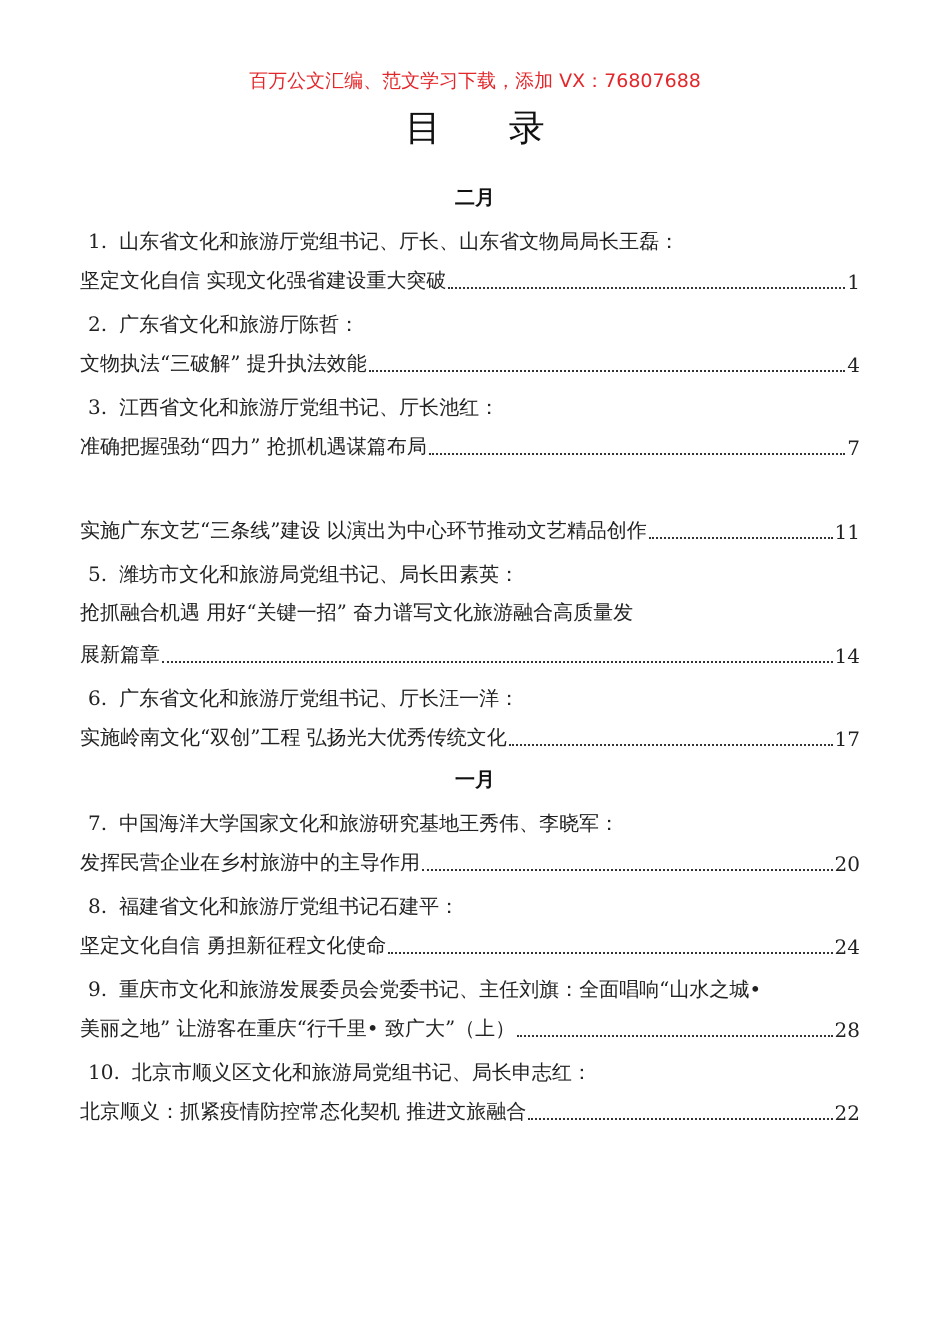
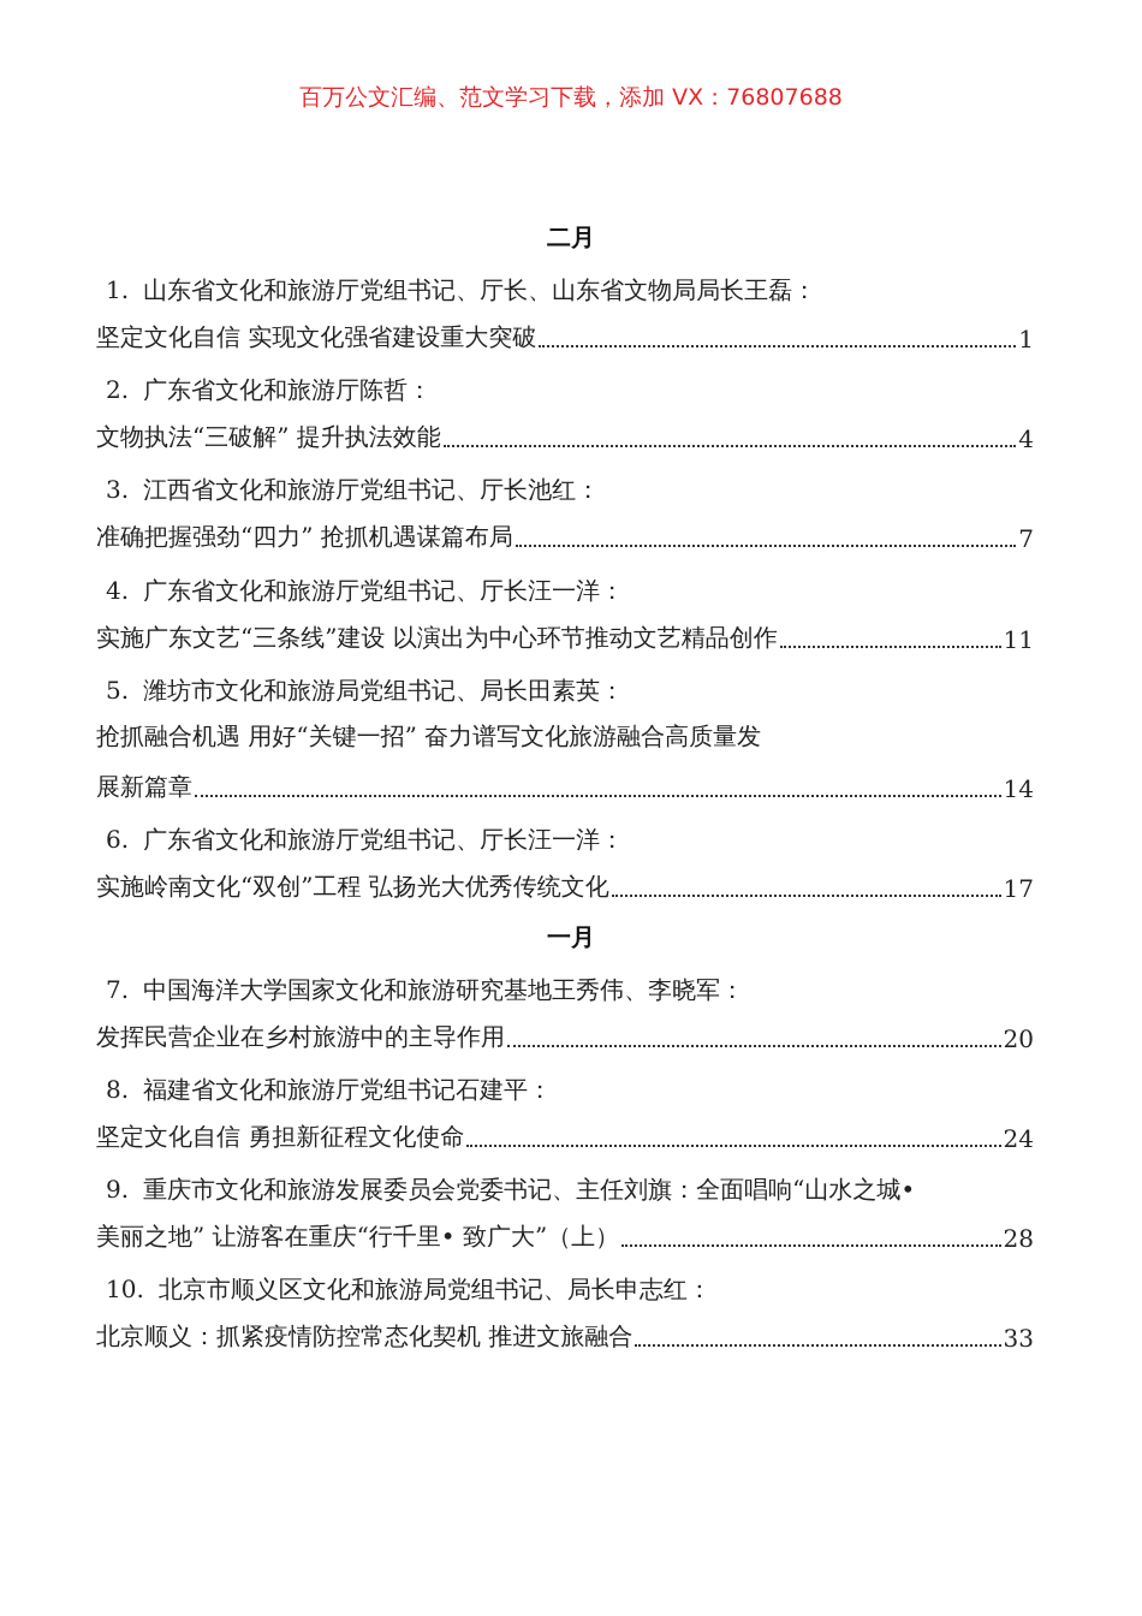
  百万公文汇编、范文学习下载，添加 VX：76807688
- 目 录
  二月
  1. 山东省文化和旅游厅党组书记、厅长、山东省文物局局长王磊：
  坚定文化自信 实现文化强省建设重大突破
  1
  2. 广东省文化和旅游厅陈哲：
  文物执法“三破解” 提升执法效能
  4
  3. 江西省文化和旅游厅党组书记、厅长池红：
  准确把握强劲“四力” 抢抓机遇谋篇布局
  7
+ 4. 广东省文化和旅游厅党组书记、厅长汪一洋：
  实施广东文艺“三条线”建设 以演出为中心环节推动文艺精品创作
  11
  5. 潍坊市文化和旅游局党组书记、局长田素英：
  抢抓融合机遇 用好“关键一招” 奋力谱写文化旅游融合高质量发
  展新篇章
  14
  6. 广东省文化和旅游厅党组书记、厅长汪一洋：
  实施岭南文化“双创”工程 弘扬光大优秀传统文化
  17
  一月
  7. 中国海洋大学国家文化和旅游研究基地王秀伟、李晓军：
  发挥民营企业在乡村旅游中的主导作用
  20
  8. 福建省文化和旅游厅党组书记石建平：
  坚定文化自信 勇担新征程文化使命
  24
  9. 重庆市文化和旅游发展委员会党委书记、主任刘旗：全面唱响“山水之城•
  美丽之地” 让游客在重庆“行千里• 致广大”（上）
  28
  10. 北京市顺义区文化和旅游局党组书记、局长申志红：
  北京顺义：抓紧疫情防控常态化契机 推进文旅融合
- 22
+ 33
